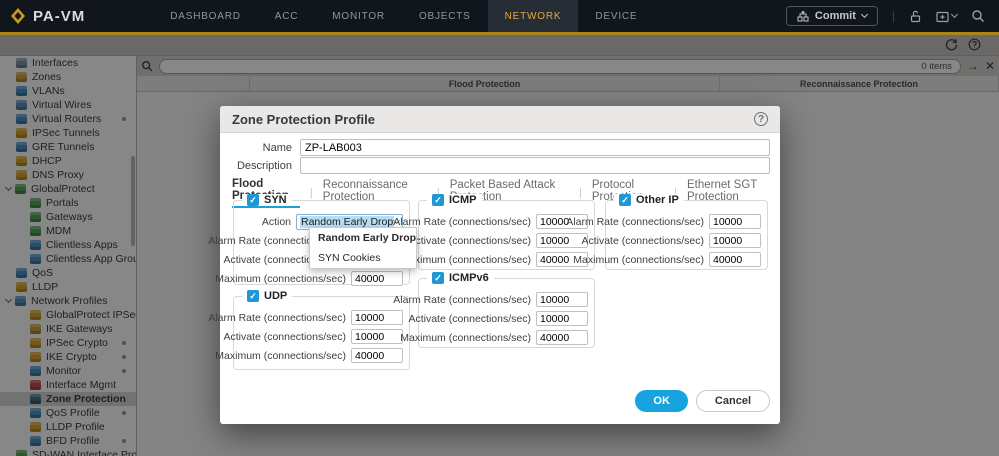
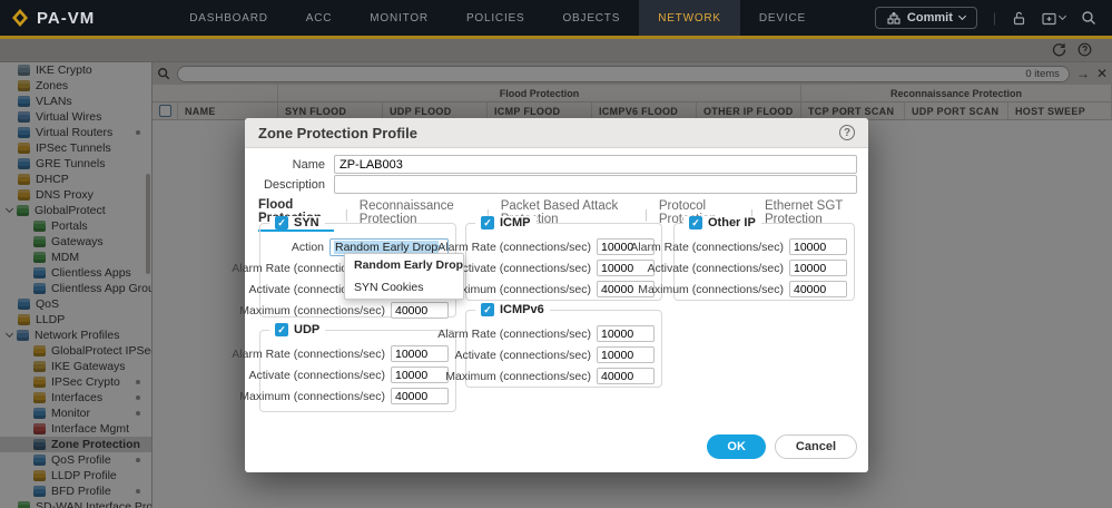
  PA-VM
  DASHBOARD
  ACC
  MONITOR
+ POLICIES
  OBJECTS
  NETWORK
  DEVICE
  Commit
  |
- Interfaces
+ IKE Crypto
  Zones
  VLANs
  Virtual Wires
  Virtual Routers
  IPSec Tunnels
  GRE Tunnels
  DHCP
  DNS Proxy
  GlobalProtect
  Portals
  Gateways
  MDM
  Clientless Apps
  Clientless App Grou
  QoS
  LLDP
  Network Profiles
  GlobalProtect IPSe
  IKE Gateways
  IPSec Crypto
- IKE Crypto
+ Interfaces
  Monitor
  Interface Mgmt
  Zone Protection
  QoS Profile
  LLDP Profile
  BFD Profile
  SD-WAN Interface Pro
  0 items
  →
  ✕
  Flood Protection
  Reconnaissance Protection
+ NAME
+ SYN FLOOD
+ UDP FLOOD
+ ICMP FLOOD
+ ICMPV6 FLOOD
+ OTHER IP FLOOD
+ TCP PORT SCAN
+ UDP PORT SCAN
+ HOST SWEEP
  Zone Protection Profile
  ?
  Name
  ZP-LAB003
  Description
  |
  Reconnaissance Protection
  |
  Packet Based Attack tion
  |
  |
  Ethernet SGT Protection
  ✓
  SYN
  Action
  Random Early Drop
  Maximum (connections/sec)
  40000
  ✓
  UDP
  Alarm Rate (connections/sec)
  10000
  Activate (connections/sec)
  10000
  Maximum (connections/sec)
  40000
  ✓
  ICMP
  Alarm Rate (connections/sec)
  10000
  ctivate (connections/sec)
  10000
  ximum (connections/sec)
  40000
  ✓
  ICMPv6
  Alarm Rate (connections/sec)
  10000
  Activate (connections/sec)
  10000
  Maximum (connections/sec)
  40000
  ✓
  Other IP
  Alarm Rate (connections/sec)
  10000
  Activate (connections/sec)
  10000
  Maximum (connections/sec)
  40000
  Random Early Drop
  SYN Cookies
  OK
  Cancel
